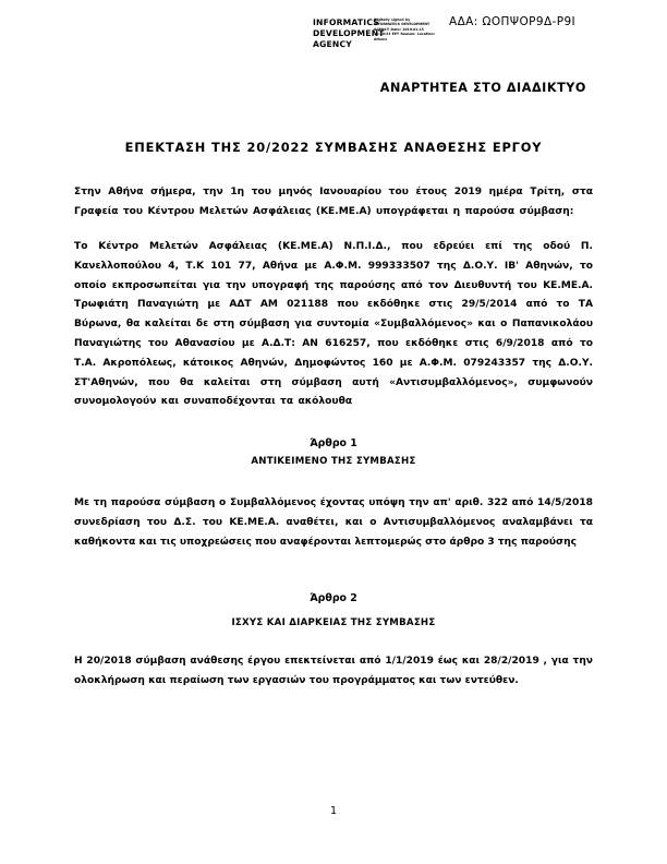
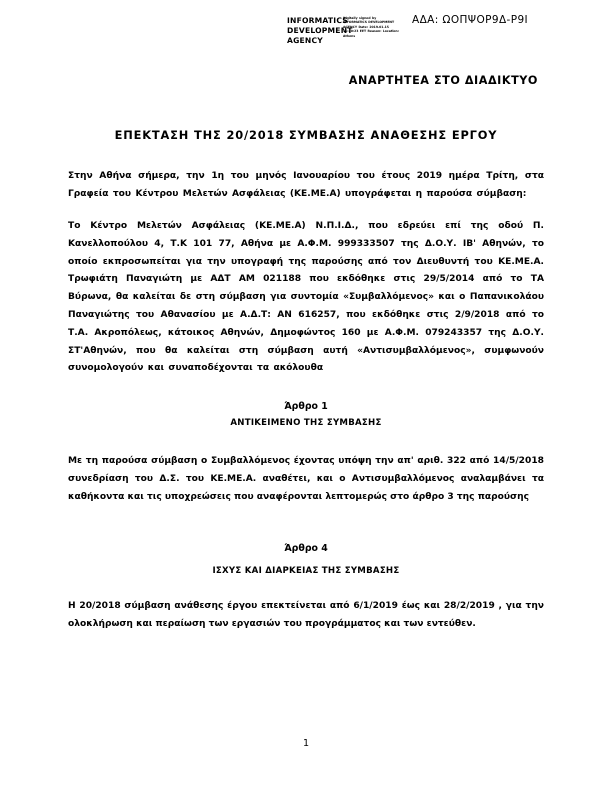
  INFORMATIC DEVELOPME AGENCY
  ΑΔΑ: ΩΟΠΨΟΡ9Δ-Ρ9Ι
  ΑΝΑΡΤΗΤΕΑ ΣΤΟ ΔΙΑΔΙΚΤΥΟ
- ΕΠΕΚΤΑΣΗ ΤΗΣ 20/2022 ΣΥΜΒΑΣΗΣ ΑΝΑΘΕΣΗΣ ΕΡΓΟΥ
+ ΕΠΕΚΤΑΣΗ ΤΗΣ 20/2018 ΣΥΜΒΑΣΗΣ ΑΝΑΘΕΣΗΣ ΕΡΓΟΥ
  Στην Αθήνα σήμερα, την 1η του μηνός Ιανουαρίου του έτους 2019 ημέρα Τρίτη, στα Γραφεία του Κέντρου Μελετών Ασφάλειας (ΚΕ.ΜΕ.Α) υπογράφεται η παρούσα σύμβαση:
- Το Κέντρο Μελετών Ασφάλειας (ΚΕ.ΜΕ.Α) Ν.Π.Ι.Δ., που εδρεύει επί της οδού Π. Κανελλοπούλου 4, Τ.Κ 101 77, Αθήνα με Α.Φ.Μ. 999333507 της Δ.Ο.Υ. ΙΒ' Αθηνών, το οποίο εκπροσωπείται για την υπογραφή της παρούσης από τον Διευθυντή του ΚΕ.ΜΕ.Α. Τρωφιάτη Παναγιώτη με ΑΔΤ ΑΜ 021188 που εκδόθηκε στις 29/5/2014 από το ΤΑ Βύρωνα, θα καλείται δε στη σύμβαση για συντομία «Συμβαλλόμενος» και ο Παπανικολάου Παναγιώτης του Αθανασίου με Α.Δ.Τ: ΑΝ 616257, που εκδόθηκε στις 6/9/2018 από το Τ.Α. Ακροπόλεως, κάτοικος Αθηνών, Δημοφώντος 160 με Α.Φ.Μ. 079243357 της Δ.Ο.Υ. ΣΤ'Αθηνών, που θα καλείται στη σύμβαση αυτή «Αντισυμβαλλόμενος», συμφωνούν συνομολογούν και συναποδέχονται τα ακόλουθα
+ Το Κέντρο Μελετών Ασφάλειας (ΚΕ.ΜΕ.Α) Ν.Π.Ι.Δ., που εδρεύει επί της οδού Π. Κανελλοπούλου 4, Τ.Κ 101 77, Αθήνα με Α.Φ.Μ. 999333507 της Δ.Ο.Υ. ΙΒ' Αθηνών, το οποίο εκπροσωπείται για την υπογραφή της παρούσης από τον Διευθυντή του ΚΕ.ΜΕ.Α. Τρωφιάτη Παναγιώτη με ΑΔΤ ΑΜ 021188 που εκδόθηκε στις 29/5/2014 από το ΤΑ Βύρωνα, θα καλείται δε στη σύμβαση για συντομία «Συμβαλλόμενος» και ο Παπανικολάου Παναγιώτης του Αθανασίου με Α.Δ.Τ: ΑΝ 616257, που εκδόθηκε στις 2/9/2018 από το Τ.Α. Ακροπόλεως, κάτοικος Αθηνών, Δημοφώντος 160 με Α.Φ.Μ. 079243357 της Δ.Ο.Υ. ΣΤ'Αθηνών, που θα καλείται στη σύμβαση αυτή «Αντισυμβαλλόμενος», συμφωνούν συνομολογούν και συναποδέχονται τα ακόλουθα
  Άρθρο 1
  ΑΝΤΙΚΕΙΜΕΝΟ ΤΗΣ ΣΥΜΒΑΣΗΣ
  Με τη παρούσα σύμβαση ο Συμβαλλόμενος έχοντας υπόψη την απ' αριθ. 322 από 14/5/2018 συνεδρίαση του Δ.Σ. του ΚΕ.ΜΕ.Α. αναθέτει, και ο Αντισυμβαλλόμενος αναλαμβάνει τα καθήκοντα και τις υποχρεώσεις που αναφέρονται λεπτομερώς στο άρθρο 3 της παρούσης
- Άρθρο 2
+ Άρθρο 4
  ΙΣΧΥΣ ΚΑΙ ΔΙΑΡΚΕΙΑΣ ΤΗΣ ΣΥΜΒΑΣΗΣ
- Η 20/2018 σύμβαση ανάθεσης έργου επεκτείνεται από 1/1/2019 έως και 28/2/2019 , για την ολοκλήρωση και περαίωση των εργασιών του προγράμματος και των εντεύθεν.
+ Η 20/2018 σύμβαση ανάθεσης έργου επεκτείνεται από 6/1/2019 έως και 28/2/2019 , για την ολοκλήρωση και περαίωση των εργασιών του προγράμματος και των εντεύθεν.
  1
